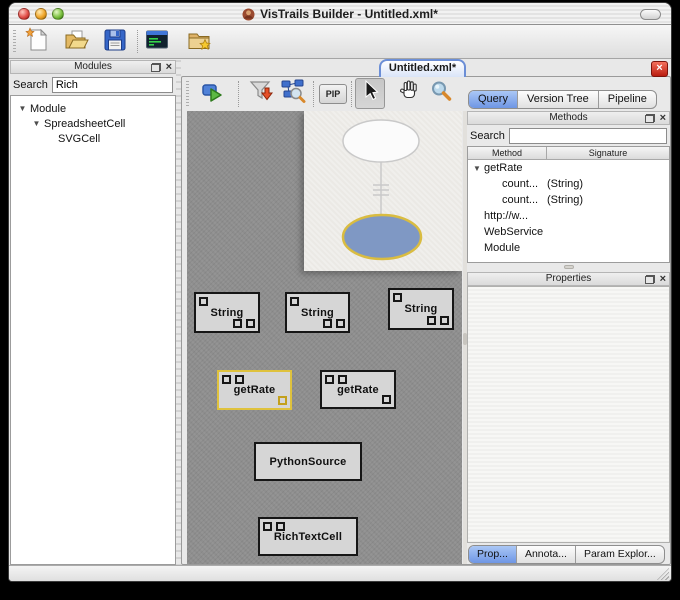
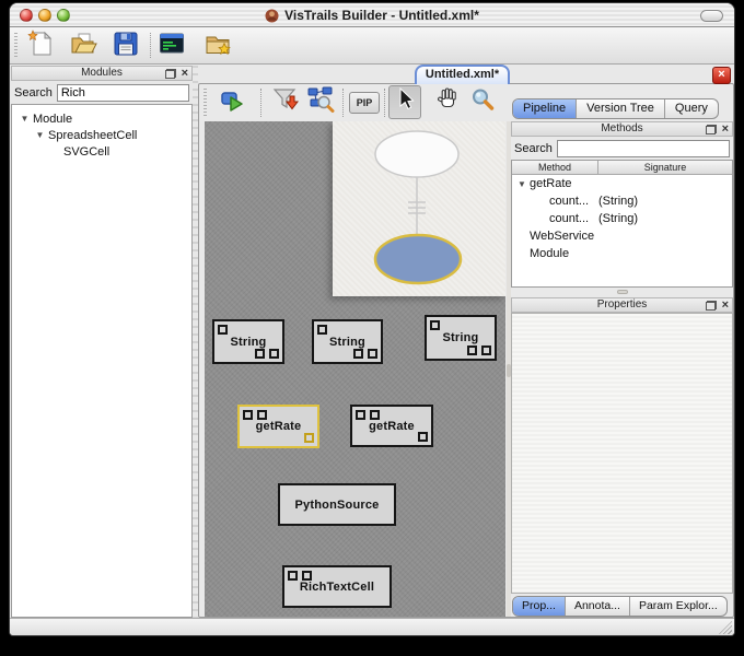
  VisTrails Builder - Untitled.xml*
  Modules
  ×
  Search
  Rich
  ▼
  Module
  ▼
  SpreadsheetCell
  SVGCell
  Untitled.xml*
  ×
  PIP
- Query
+ Pipeline
  Version Tree
- Pipeline
+ Query
  String
  String
  String
  getRate
  getRate
  PythonSource
  RichTextCell
  Methods
  ×
  Search
  Method
  Signature
  ▼
  getRate
  count...
  (String)
  count...
  (String)
- http://w...
  WebService
  Module
  Properties
  ×
  Prop...
  Annota...
  Param Explor...
